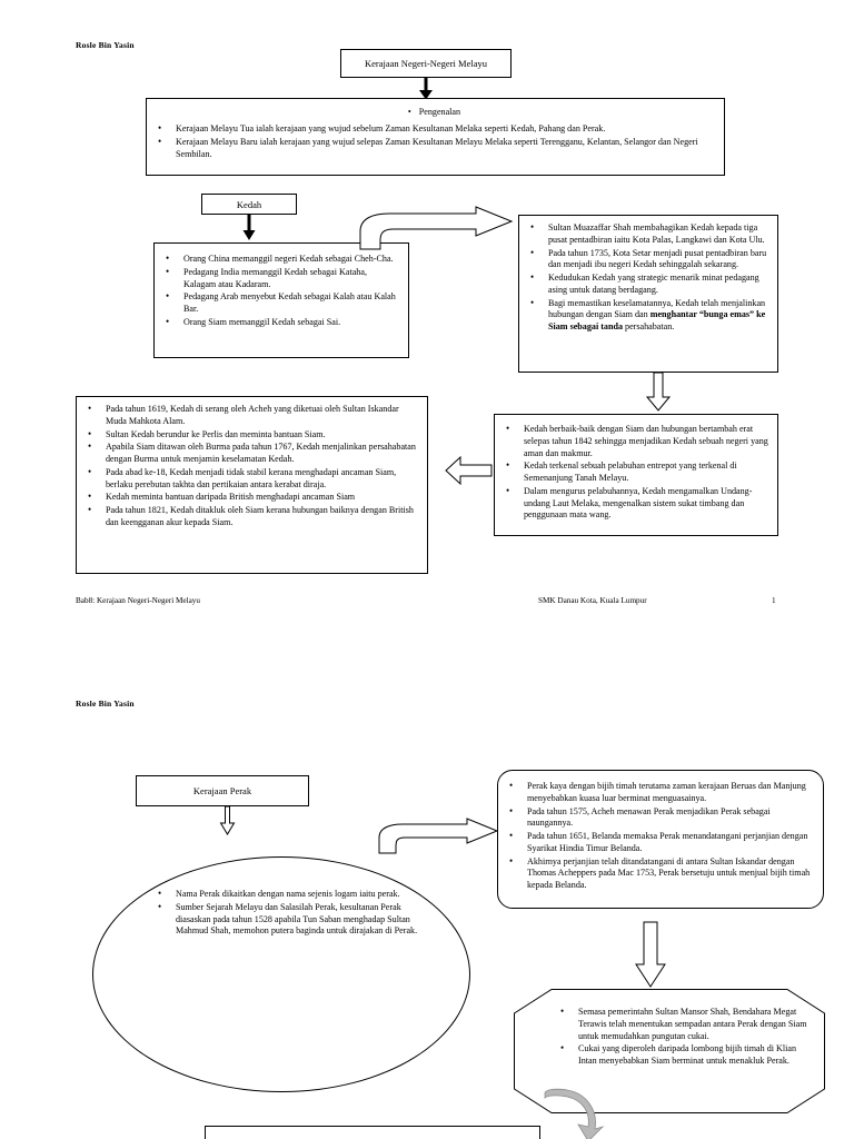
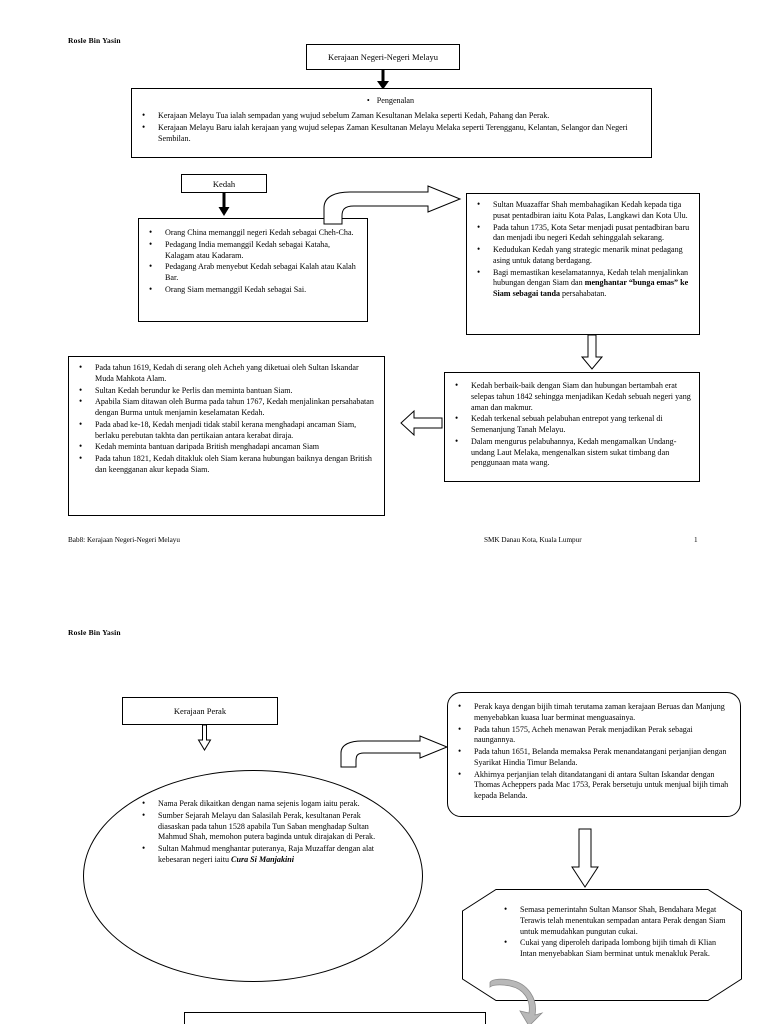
  Rosle Bin Yasin
  Kerajaan Negeri-Negeri Melayu
  • Pengenalan
- Kerajaan Melayu Tua ialah kerajaan yang wujud sebelum Zaman Kesultanan Melaka seperti Kedah, Pahang dan Perak.
+ Kerajaan Melayu Tua ialah sempadan yang wujud sebelum Zaman Kesultanan Melaka seperti Kedah, Pahang dan Perak.
  Kerajaan Melayu Baru ialah kerajaan yang wujud selepas Zaman Kesultanan Melayu Melaka seperti Terengganu, Kelantan, Selangor dan Negeri Sembilan.
  Kedah
  Orang China memanggil negeri Kedah sebagai Cheh-Cha.
  Pedagang India memanggil Kedah sebagai Kataha, Kalagam atau Kadaram.
  Pedagang Arab menyebut Kedah sebagai Kalah atau Kalah Bar.
  Orang Siam memanggil Kedah sebagai Sai.
  Sultan Muazaffar Shah membahagikan Kedah kepada tiga pusat pentadbiran iaitu Kota Palas, Langkawi dan Kota Ulu.
  Pada tahun 1735, Kota Setar menjadi pusat pentadbiran baru dan menjadi ibu negeri Kedah sehinggalah sekarang.
  Kedudukan Kedah yang strategic menarik minat pedagang asing untuk datang berdagang.
  Bagi memastikan keselamatannya, Kedah telah menjalinkan hubungan dengan Siam dan menghantar “bunga emas” ke Siam sebagai tanda persahabatan.
  Kedah berbaik-baik dengan Siam dan hubungan bertambah erat selepas tahun 1842 sehingga menjadikan Kedah sebuah negeri yang aman dan makmur.
  Kedah terkenal sebuah pelabuhan entrepot yang terkenal di Semenanjung Tanah Melayu.
  Dalam mengurus pelabuhannya, Kedah mengamalkan Undang-undang Laut Melaka, mengenalkan sistem sukat timbang dan penggunaan mata wang.
  Pada tahun 1619, Kedah di serang oleh Acheh yang diketuai oleh Sultan Iskandar Muda Mahkota Alam.
  Sultan Kedah berundur ke Perlis dan meminta bantuan Siam.
  Apabila Siam ditawan oleh Burma pada tahun 1767, Kedah menjalinkan persahabatan dengan Burma untuk menjamin keselamatan Kedah.
  Pada abad ke-18, Kedah menjadi tidak stabil kerana menghadapi ancaman Siam, berlaku perebutan takhta dan pertikaian antara kerabat diraja.
  Kedah meminta bantuan daripada British menghadapi ancaman Siam
  Pada tahun 1821, Kedah ditakluk oleh Siam kerana hubungan baiknya dengan British dan keengganan akur kepada Siam.
  Bab8: Kerajaan Negeri-Negeri Melayu
  SMK Danau Kota, Kuala Lumpur
  1
  Rosle Bin Yasin
  Kerajaan Perak
  Nama Perak dikaitkan dengan nama sejenis logam iaitu perak.
  Sumber Sejarah Melayu dan Salasilah Perak, kesultanan Perak diasaskan pada tahun 1528 apabila Tun Saban menghadap Sultan Mahmud Shah, memohon putera baginda untuk dirajakan di Perak.
+ Sultan Mahmud menghantar puteranya, Raja Muzaffar dengan alat kebesaran negeri iaitu Cura Si Manjakini
  Perak kaya dengan bijih timah terutama zaman kerajaan Beruas dan Manjung menyebabkan kuasa luar berminat menguasainya.
  Pada tahun 1575, Acheh menawan Perak menjadikan Perak sebagai naungannya.
  Pada tahun 1651, Belanda memaksa Perak menandatangani perjanjian dengan Syarikat Hindia Timur Belanda.
  Akhirnya perjanjian telah ditandatangani di antara Sultan Iskandar dengan Thomas Acheppers pada Mac 1753, Perak bersetuju untuk menjual bijih timah kepada Belanda.
  Semasa pemerintahn Sultan Mansor Shah, Bendahara Megat Terawis telah menentukan sempadan antara Perak dengan Siam untuk memudahkan pungutan cukai.
  Cukai yang diperoleh daripada lombong bijih timah di Klian Intan menyebabkan Siam berminat untuk menakluk Perak.
